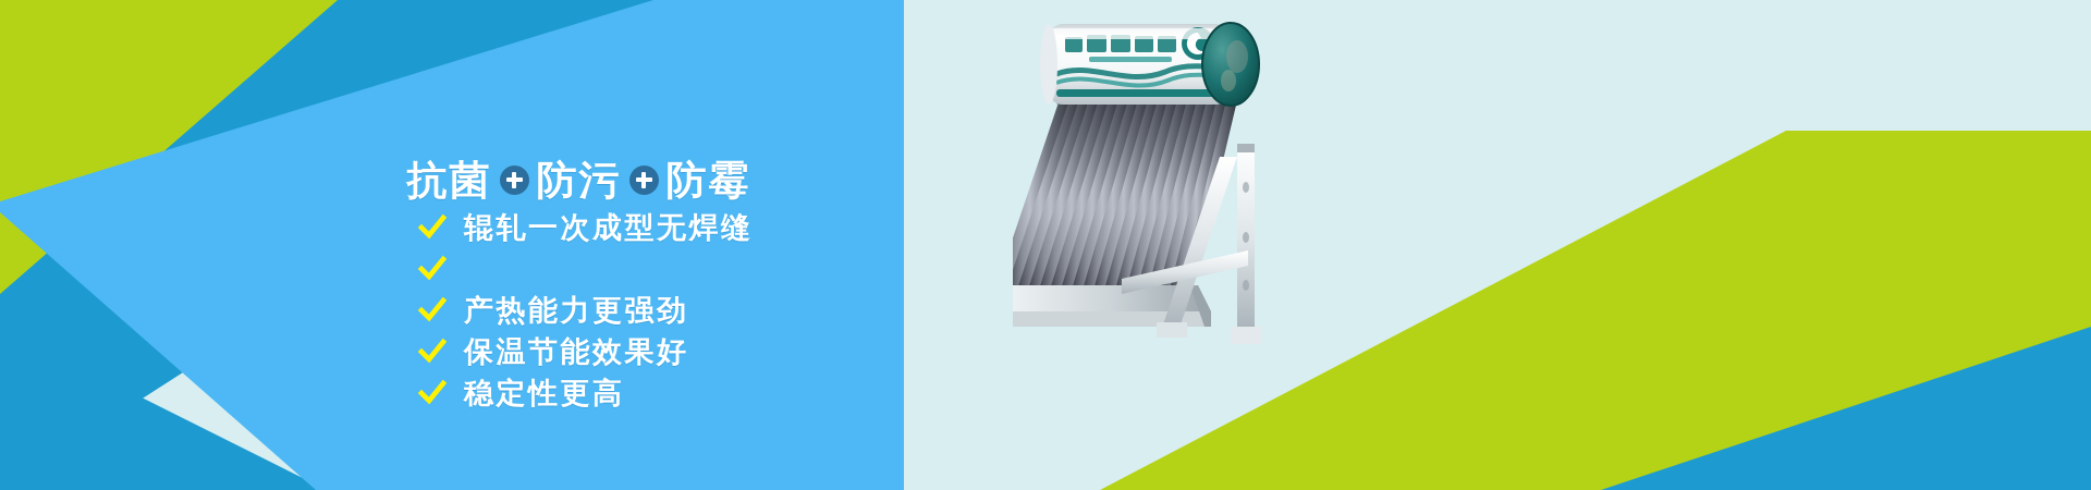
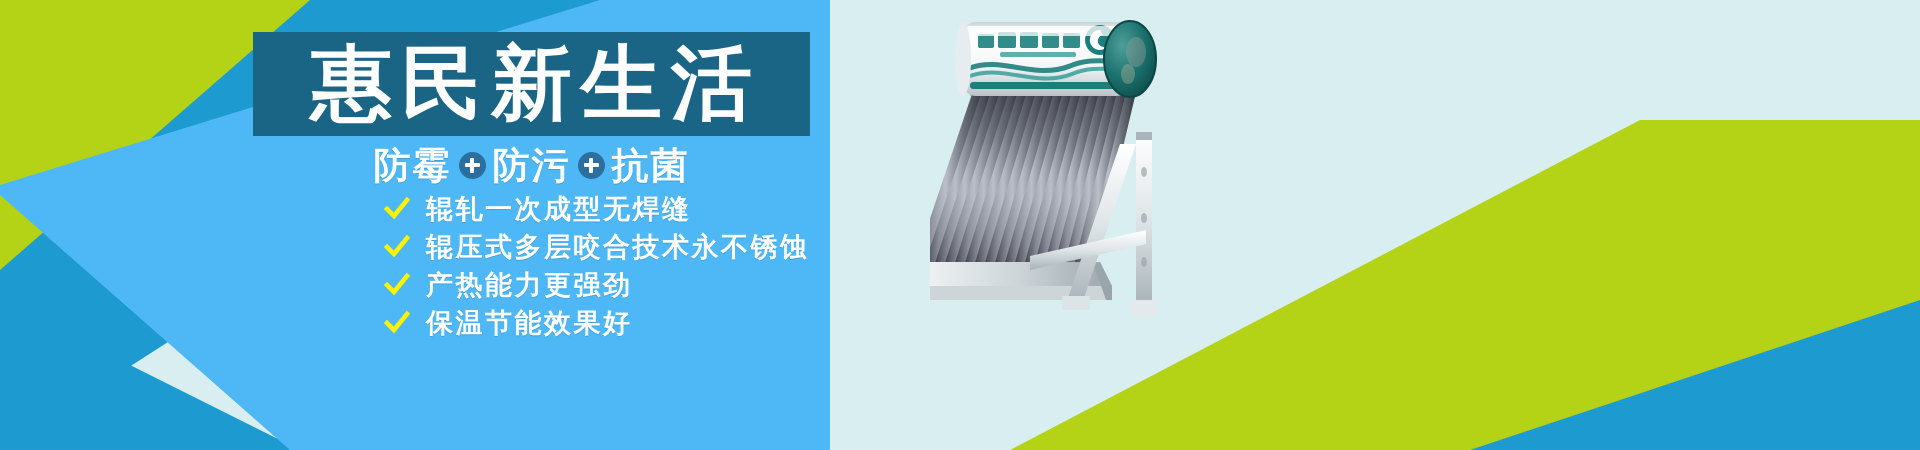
+ 惠民新生活
- 抗菌
+ 防霉
  防污
- 防霉
+ 抗菌
  辊轧一次成型无焊缝
+ 辊压式多层咬合技术永不锈蚀
  产热能力更强劲
  保温节能效果好
- 稳定性更高
